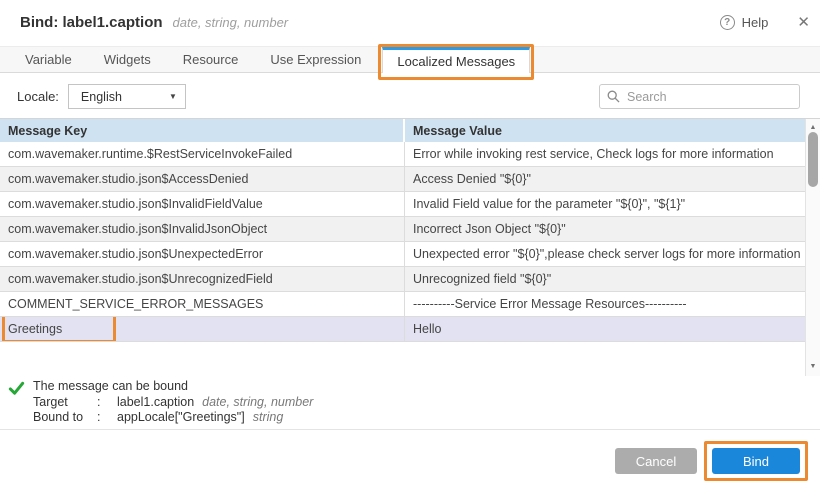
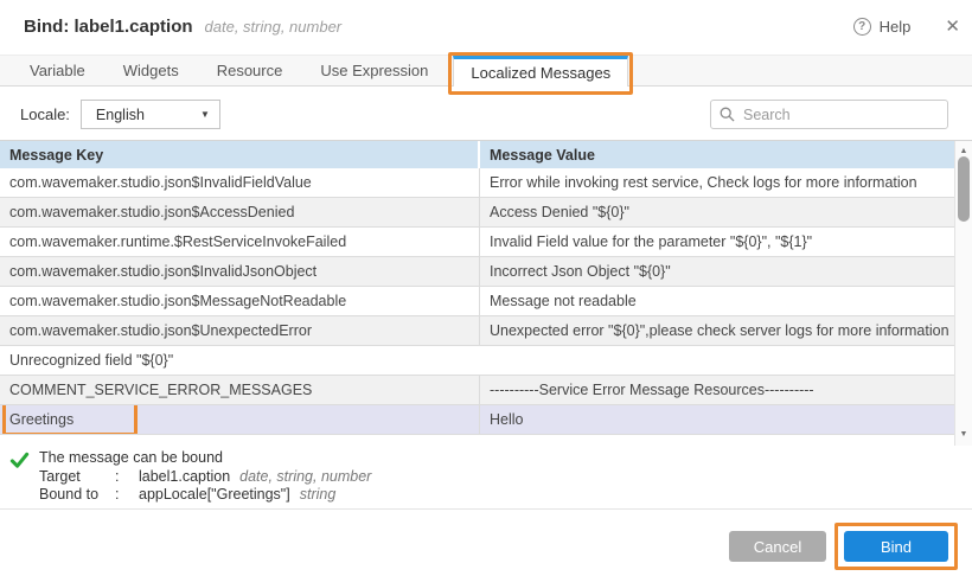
  Bind: label1.caption
  date, string, number
  ?
  Help
  ✕
  Variable
  Widgets
  Resource
  Use Expression
  Localized Messages
  Locale:
  English
  ▼
  Search
  Message Key
  Message Value
- com.wavemaker.runtime.$RestServiceInvokeFailed
+ com.wavemaker.studio.json$InvalidFieldValue
  Error while invoking rest service, Check logs for more information
  com.wavemaker.studio.json$AccessDenied
  Access Denied "${0}"
- com.wavemaker.studio.json$InvalidFieldValue
+ com.wavemaker.runtime.$RestServiceInvokeFailed
  Invalid Field value for the parameter "${0}", "${1}"
  com.wavemaker.studio.json$InvalidJsonObject
  Incorrect Json Object "${0}"
+ com.wavemaker.studio.json$MessageNotReadable
+ Message not readable
  com.wavemaker.studio.json$UnexpectedError
  Unexpected error "${0}",please check server logs for more information
- com.wavemaker.studio.json$UnrecognizedField
  Unrecognized field "${0}"
  COMMENT_SERVICE_ERROR_MESSAGES
  ----------Service Error Message Resources----------
  Greetings
  Hello
  The message can be bound
  Target
  :
  label1.caption
  date, string, number
  Bound to
  :
  appLocale["Greetings"]
  string
  Cancel
  Bind
